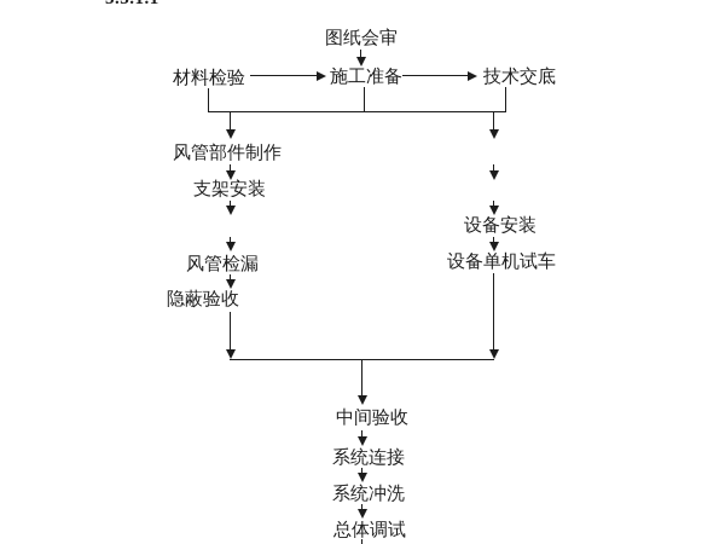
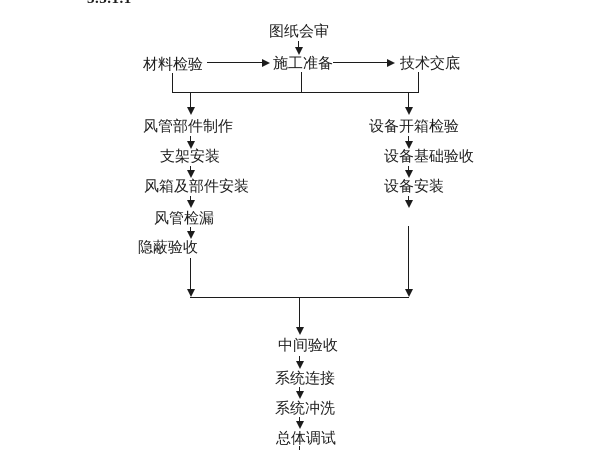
  图纸会审
  材料检验
  施工准备
  技术交底
  风管部件制作
  支架安装
+ 风箱及部件安装
  风管检漏
  隐蔽验收
+ 设备开箱检验
+ 设备基础验收
  设备安装
- 设备单机试车
  中间验收
  系统连接
  系统冲洗
  总体调试
